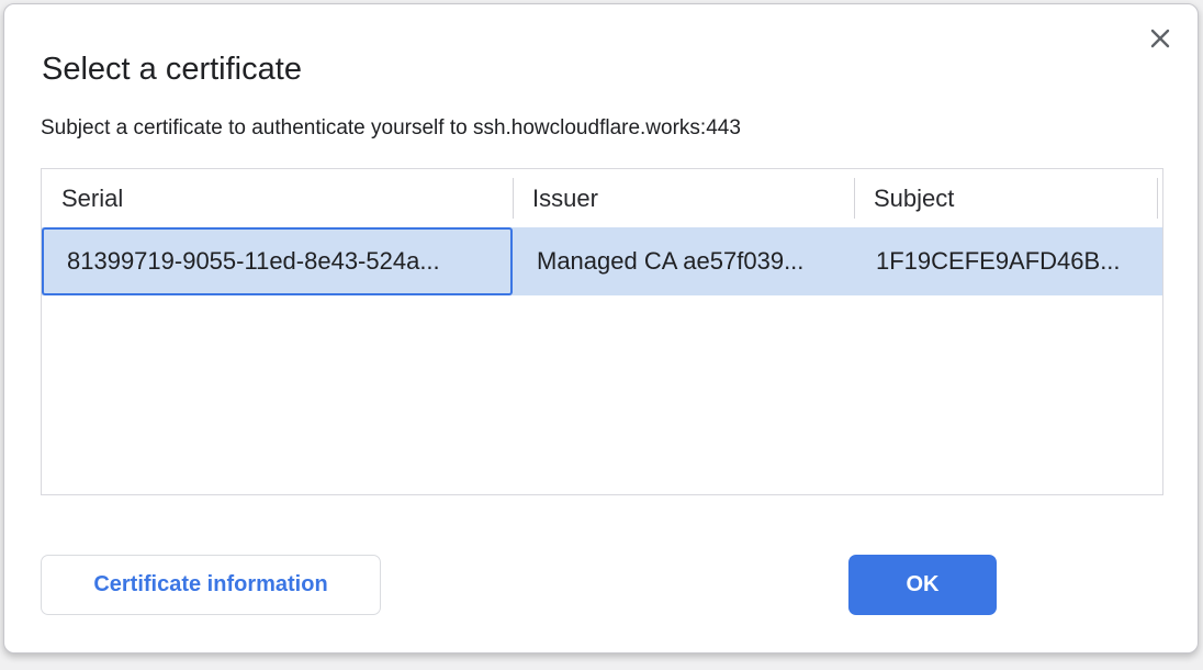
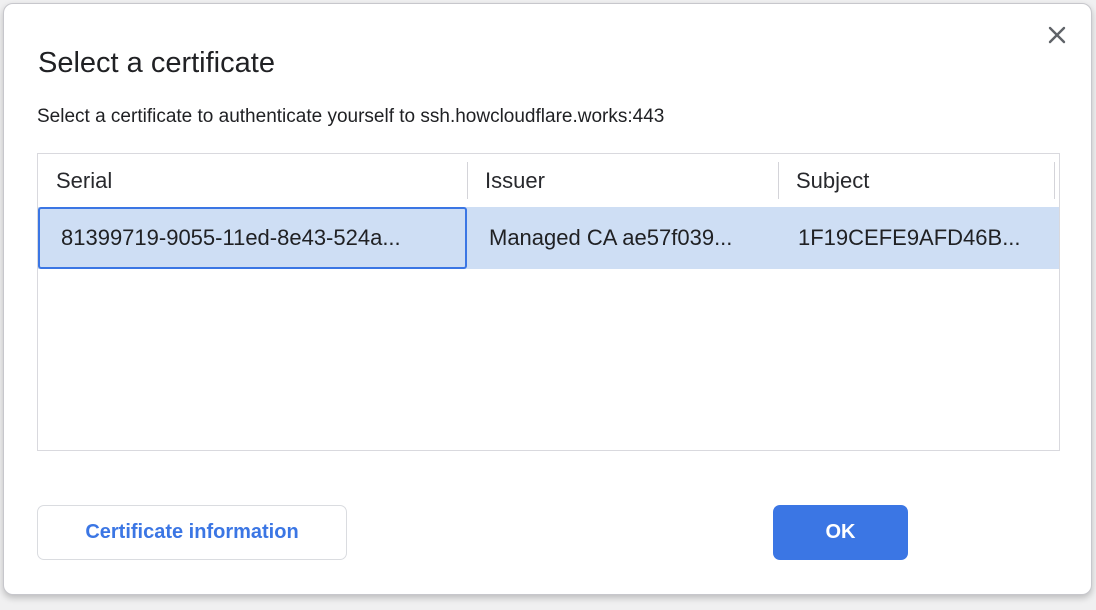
  Select a certificate
- Subject a certificate to authenticate yourself to ssh.howcloudflare.works:443
+ Select a certificate to authenticate yourself to ssh.howcloudflare.works:443
  Serial
  Issuer
  Subject
  81399719-9055-11ed-8e43-524a...
  Managed CA ae57f039...
  1F19CEFE9AFD46B...
  Certificate information
  OK
